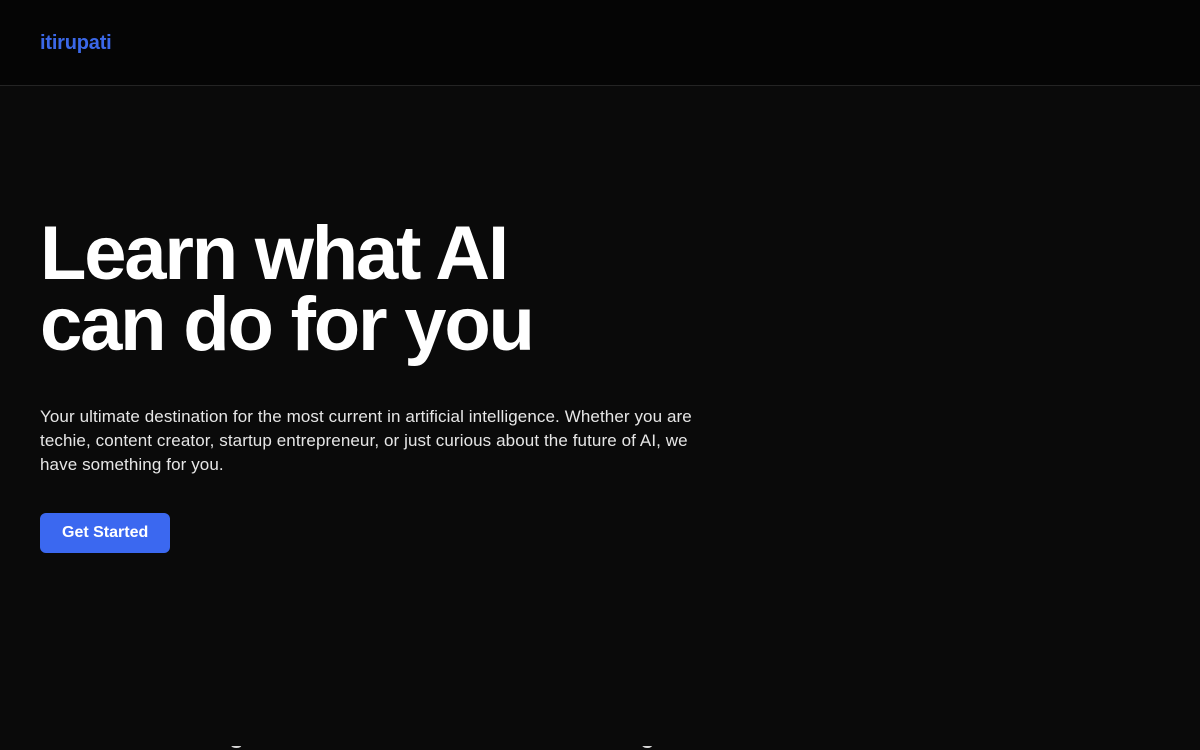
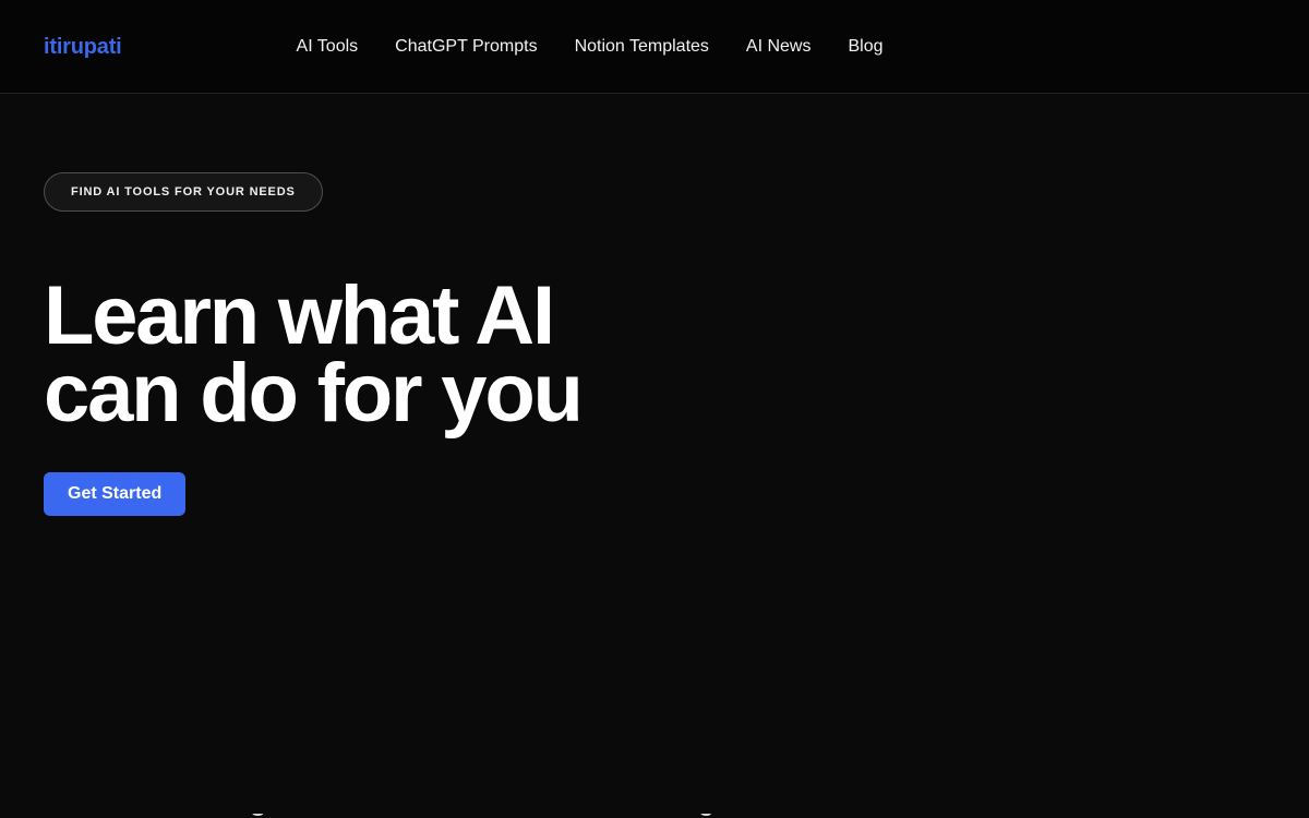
  itirupati
+ AI Tools
+ ChatGPT Prompts
+ Notion Templates
+ AI News
+ Blog
+ FIND AI TOOLS FOR YOUR NEEDS
  Learn what AI
  can do for you
- Your ultimate destination for the most current in artificial intelligence. Whether you are techie, content creator, startup entrepreneur, or just curious about the future of AI, we have something for you.
  Get Started
